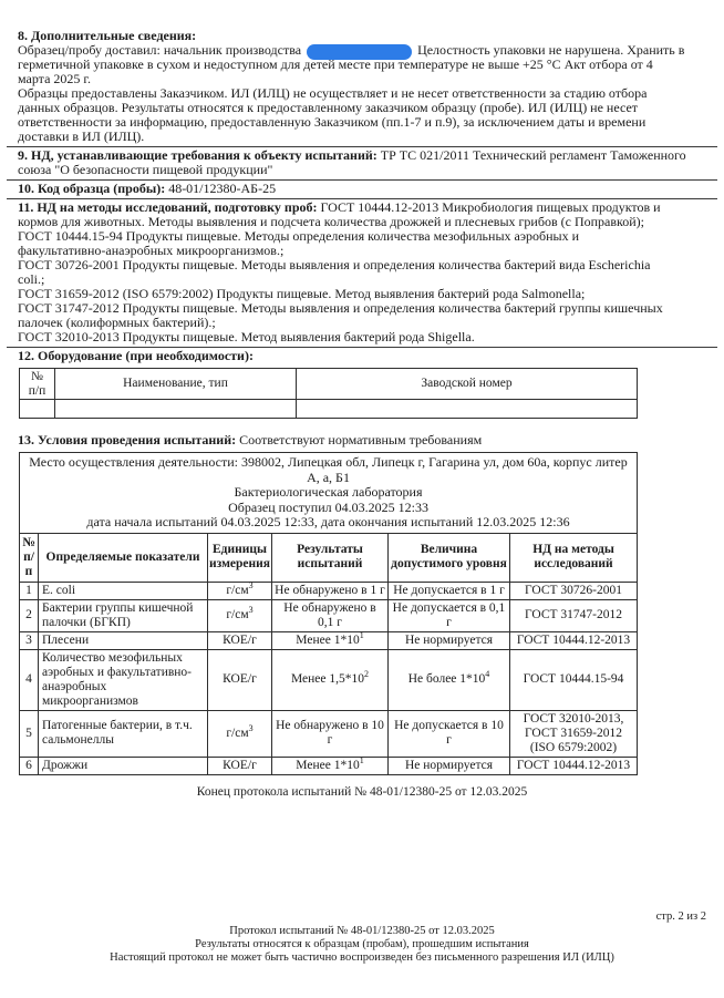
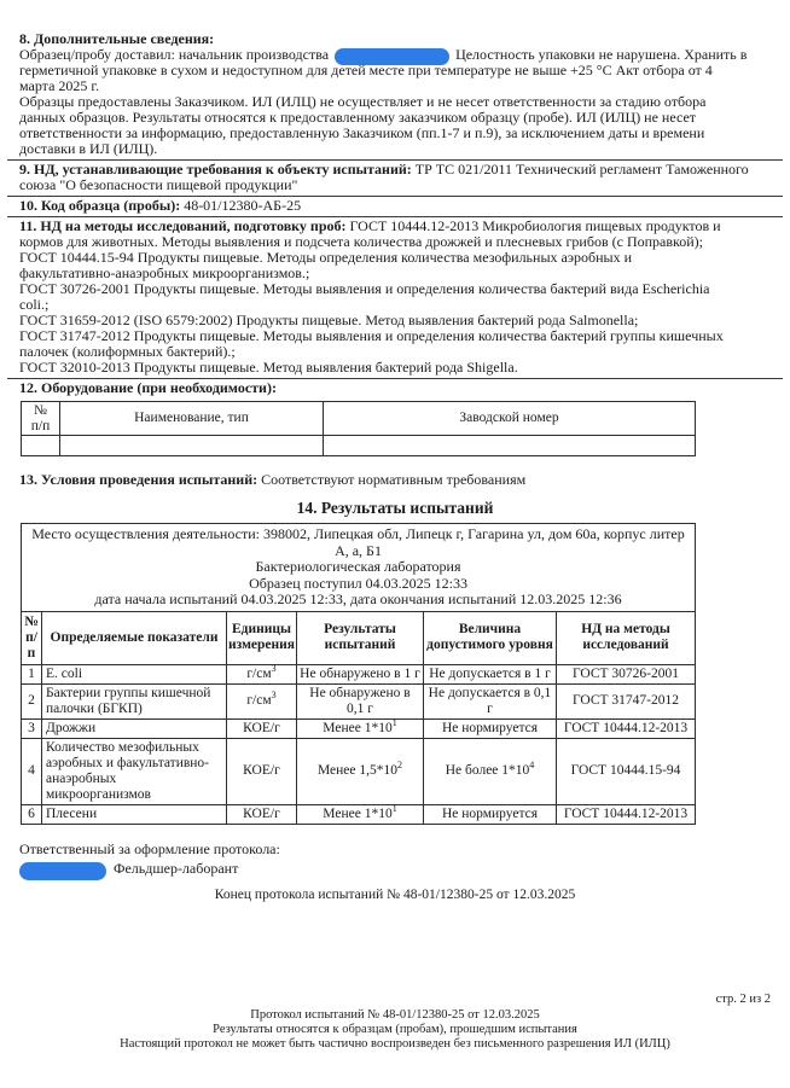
  8. Дополнительные сведения:
  Образец/пробу доставил: начальник производства Целостность упаковки не нарушена. Хранить в
  герметичной упаковке в сухом и недоступном для детей месте при температуре не выше +25 °С Акт отбора от 4
  марта 2025 г.
  Образцы предоставлены Заказчиком. ИЛ (ИЛЦ) не осуществляет и не несет ответственности за стадию отбора
  данных образцов. Результаты относятся к предоставленному заказчиком образцу (пробе). ИЛ (ИЛЦ) не несет
  ответственности за информацию, предоставленную Заказчиком (пп.1-7 и п.9), за исключением даты и времени
  доставки в ИЛ (ИЛЦ).
  9. НД, устанавливающие требования к объекту испытаний: ТР ТС 021/2011 Технический регламент Таможенного
  союза "О безопасности пищевой продукции"
  10. Код образца (пробы): 48-01/12380-АБ-25
  11. НД на методы исследований, подготовку проб: ГОСТ 10444.12-2013 Микробиология пищевых продуктов и
  кормов для животных. Методы выявления и подсчета количества дрожжей и плесневых грибов (с Поправкой);
  ГОСТ 10444.15-94 Продукты пищевые. Методы определения количества мезофильных аэробных и
  факультативно-анаэробных микроорганизмов.;
  ГОСТ 30726-2001 Продукты пищевые. Методы выявления и определения количества бактерий вида Escherichia
  coli.;
  ГОСТ 31659-2012 (ISO 6579:2002) Продукты пищевые. Метод выявления бактерий рода Salmonella;
  ГОСТ 31747-2012 Продукты пищевые. Методы выявления и определения количества бактерий группы кишечных
  палочек (колиформных бактерий).;
  ГОСТ 32010-2013 Продукты пищевые. Метод выявления бактерий рода Shigella.
  12. Оборудование (при необходимости):
  № п/п	Наименование, тип	Заводской номер
  13. Условия проведения испытаний: Соответствуют нормативным требованиям
+ 14. Результаты испытаний
  Место осуществления деятельности: 398002, Липецкая обл, Липецк г, Гагарина ул, дом 60а, корпус литер А, а, Б1 Бактериологическая лаборатория Образец поступил 04.03.2025 12:33 дата начала испытаний 04.03.2025 12:33, дата окончания испытаний 12.03.2025 12:36
  № п/п	Определяемые показатели	Единицы измерения	Результаты испытаний	Величина допустимого уровня	НД на методы исследований
  1	E. coli	г/см3	Не обнаружено в 1 г	Не допускается в 1 г	ГОСТ 30726-2001
  2	Бактерии группы кишечной палочки (БГКП)	г/см3	Не обнаружено в 0,1 г	Не допускается в 0,1 г	ГОСТ 31747-2012
- 3	Плесени	КОЕ/г	Менее 1*101	Не нормируется	ГОСТ 10444.12-2013
+ 3	Дрожжи	КОЕ/г	Менее 1*101	Не нормируется	ГОСТ 10444.12-2013
  4	Количество мезофильных аэробных и факультативно-анаэробных микроорганизмов	КОЕ/г	Менее 1,5*102	Не более 1*104	ГОСТ 10444.15-94
- 5	Патогенные бактерии, в т.ч. сальмонеллы	г/см3	Не обнаружено в 10 г	Не допускается в 10 г	ГОСТ 32010-2013, ГОСТ 31659-2012 (ISO 6579:2002)
- 6	Дрожжи	КОЕ/г	Менее 1*101	Не нормируется	ГОСТ 10444.12-2013
+ 6	Плесени	КОЕ/г	Менее 1*101	Не нормируется	ГОСТ 10444.12-2013
+ Ответственный за оформление протокола:
+ Фельдшер-лаборант
  Конец протокола испытаний № 48-01/12380-25 от 12.03.2025
  стр. 2 из 2
  Протокол испытаний № 48-01/12380-25 от 12.03.2025
  Результаты относятся к образцам (пробам), прошедшим испытания
  Настоящий протокол не может быть частично воспроизведен без письменного разрешения ИЛ (ИЛЦ)
